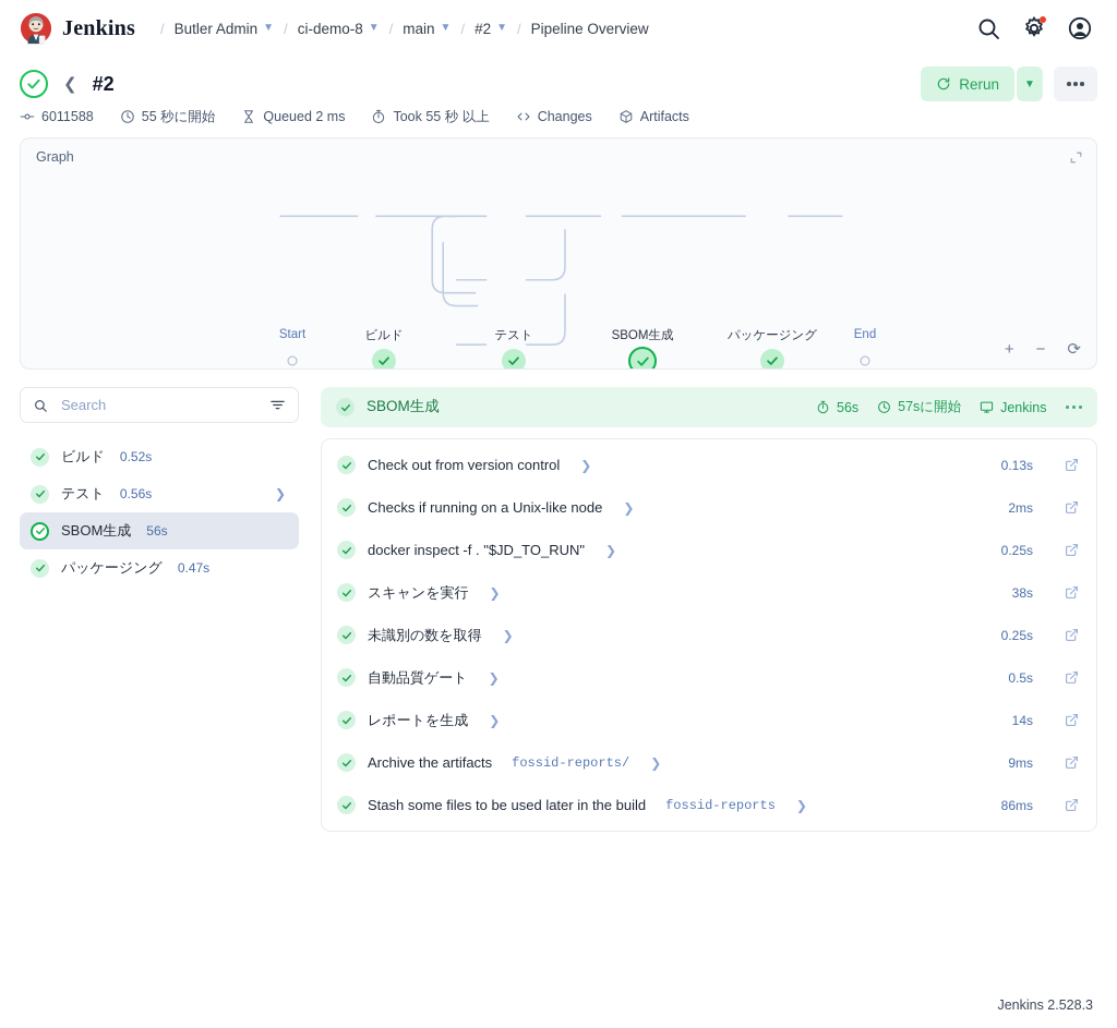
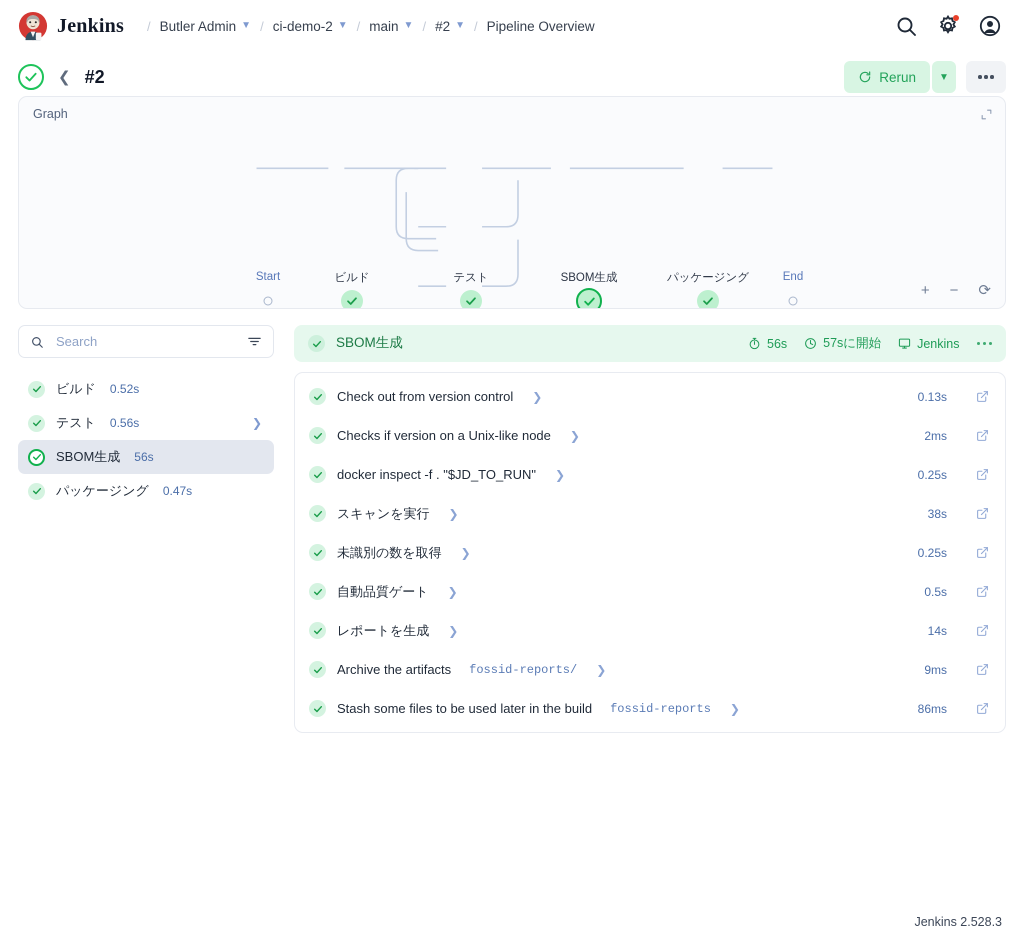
  Jenkins
  /
  Butler Admin
  ▼
  /
- ci-demo-8
+ ci-demo-2
  ▼
  /
  main
  ▼
  /
  #2
  ▼
  /
  Pipeline Overview
  ❮
  #2
  Rerun
  ▼
- 6011588
- 55 秒に開始
- Queued 2 ms
- Took 55 秒 以上
- Changes
- Artifacts
  Graph
  Start
  ビルド
  テスト
  SBOM生成
  パッケージング
  End
  +
  −
  ⟳
  Search
  ビルド
  0.52s
  テスト
  0.56s
  ❯
  SBOM生成
  56s
  パッケージング
  0.47s
  SBOM生成
  56s
  57sに開始
  Jenkins
  Check out from version control
  ❯
  0.13s
- Checks if running on a Unix-like node
+ Checks if version on a Unix-like node
  ❯
  2ms
  docker inspect -f . "$JD_TO_RUN"
  ❯
  0.25s
  スキャンを実行
  ❯
  38s
  未識別の数を取得
  ❯
  0.25s
  自動品質ゲート
  ❯
  0.5s
  レポートを生成
  ❯
  14s
  Archive the artifacts
  fossid-reports/
  ❯
  9ms
  Stash some files to be used later in the build
  fossid-reports
  ❯
  86ms
  Jenkins 2.528.3
